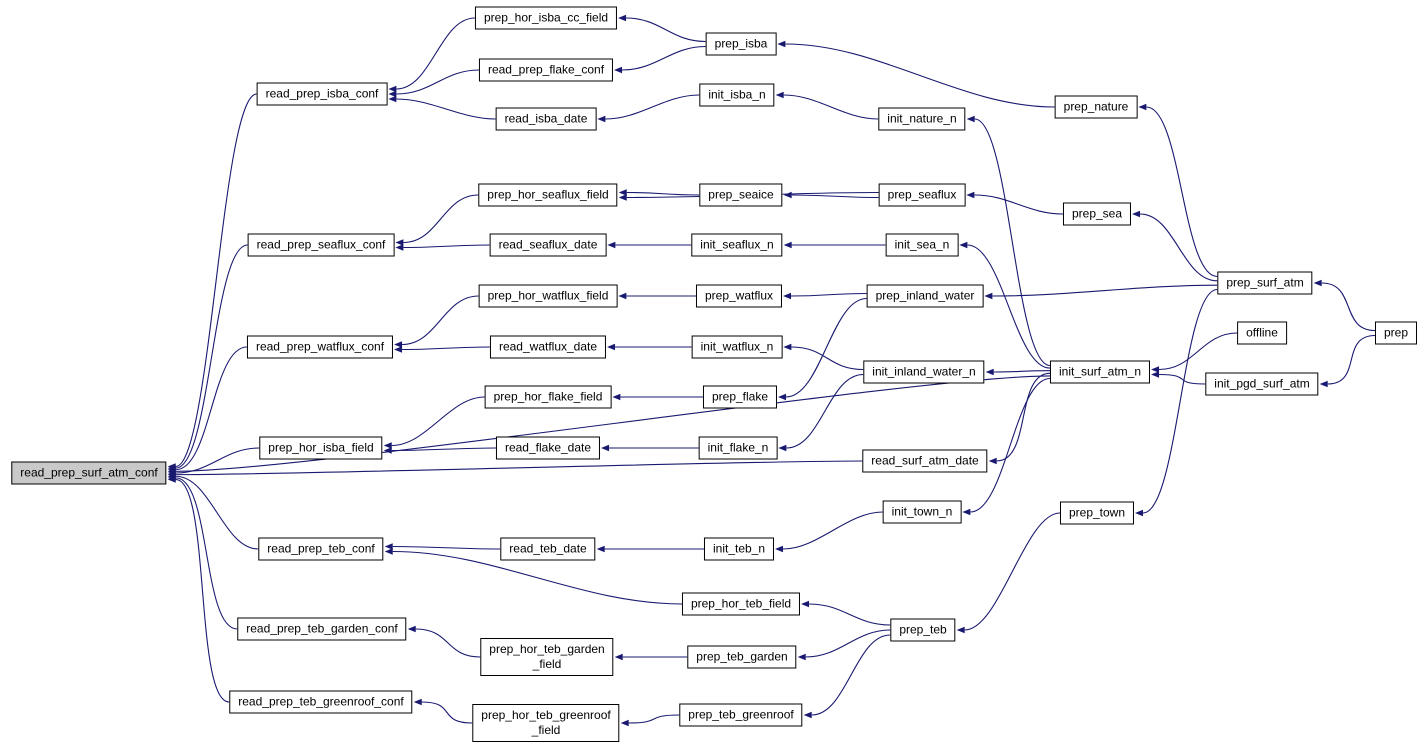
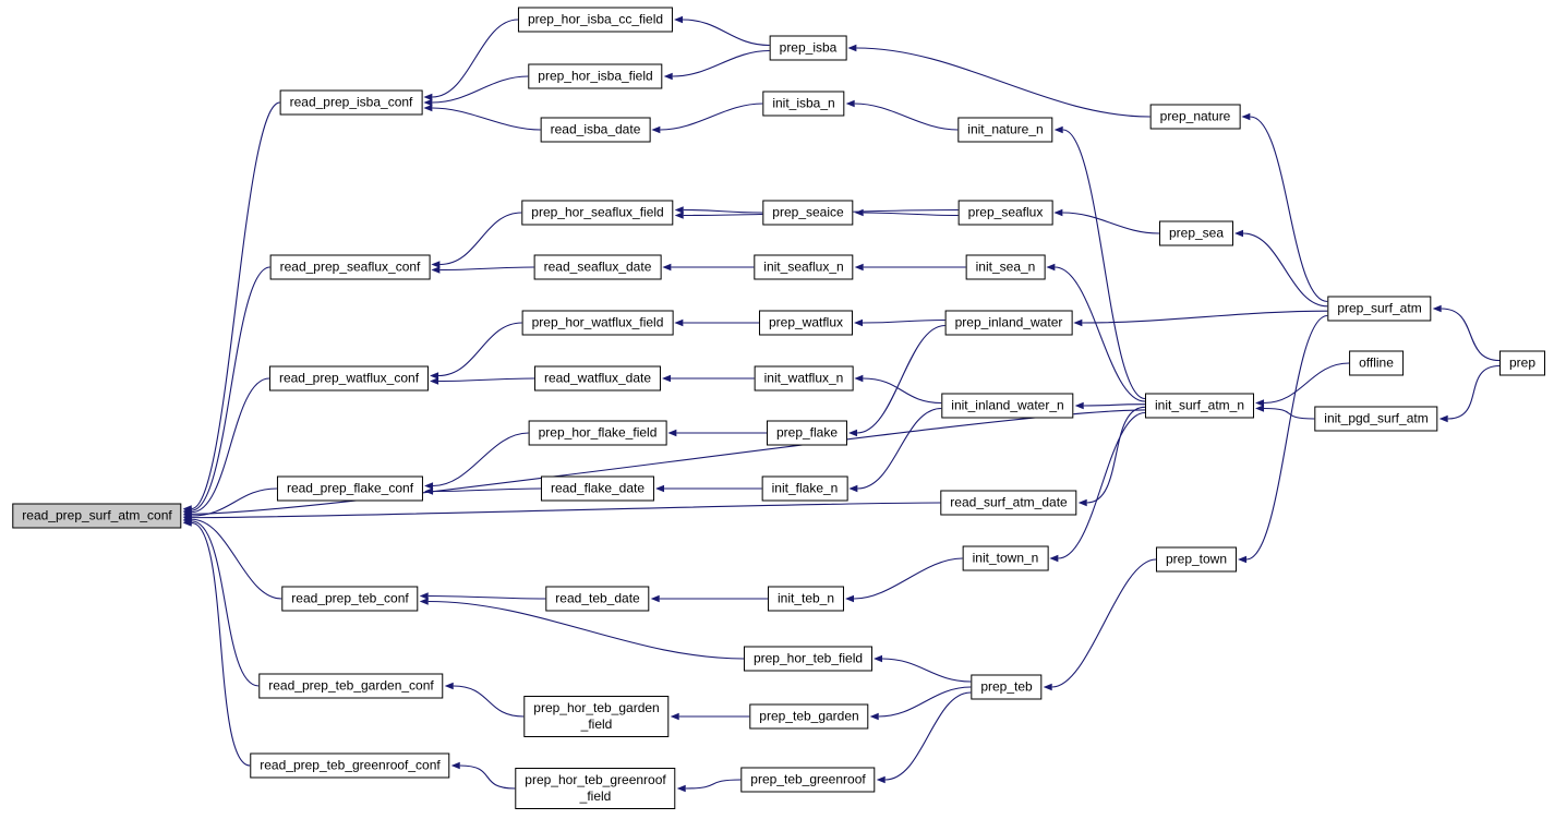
  read_prep_surf_atm_conf
  read_prep_isba_conf
  prep_hor_isba_cc_field
- read_prep_flake_conf
+ prep_hor_isba_field
  read_isba_date
  prep_isba
  init_isba_n
  init_nature_n
  prep_nature
  prep_hor_seaflux_field
  prep_seaice
  prep_seaflux
  prep_sea
  read_prep_seaflux_conf
  read_seaflux_date
  init_seaflux_n
  init_sea_n
  prep_surf_atm
  prep_hor_watflux_field
  prep_watflux
  prep_inland_water
  offline
  prep
  read_prep_watflux_conf
  read_watflux_date
  init_watflux_n
  init_inland_water_n
  init_surf_atm_n
  init_pgd_surf_atm
  prep_hor_flake_field
  prep_flake
- prep_hor_isba_field
+ read_prep_flake_conf
  read_flake_date
  init_flake_n
  read_surf_atm_date
  init_town_n
  prep_town
  read_prep_teb_conf
  read_teb_date
  init_teb_n
  prep_hor_teb_field
  prep_teb
  read_prep_teb_garden_conf
  prep_hor_teb_garden
  _field
  prep_teb_garden
  read_prep_teb_greenroof_conf
  prep_hor_teb_greenroof
  _field
  prep_teb_greenroof
